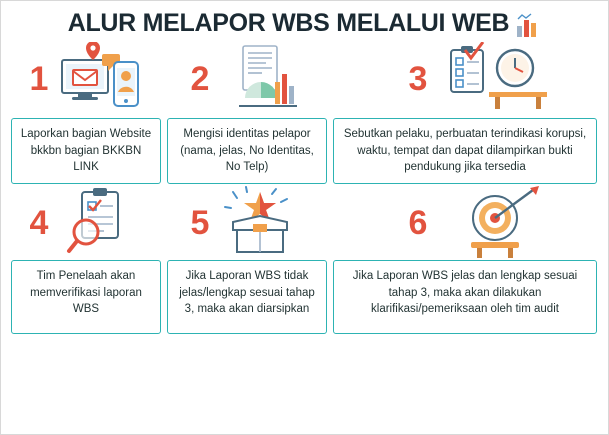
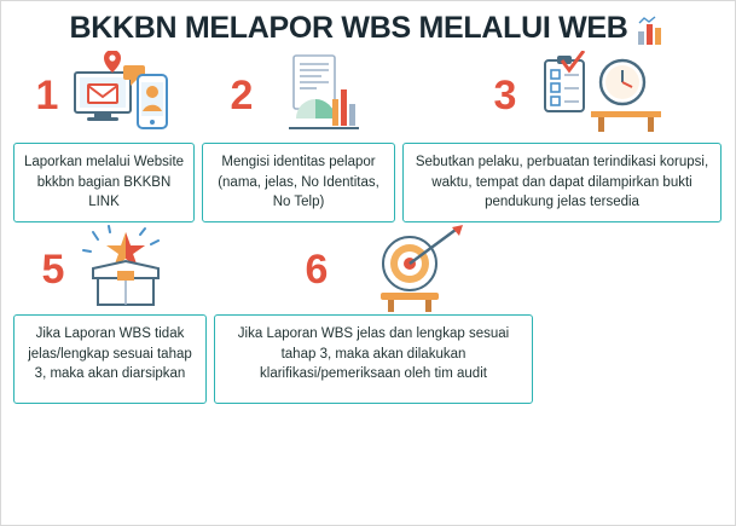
- ALUR MELAPOR WBS MELALUI WEB
+ BKKBN MELAPOR WBS MELALUI WEB
  1
- Laporkan bagian Website bkkbn bagian BKKBN LINK
+ Laporkan melalui Website bkkbn bagian BKKBN LINK
  2
  Mengisi identitas pelapor (nama, jelas, No Identitas, No Telp)
  3
- Sebutkan pelaku, perbuatan terindikasi korupsi, waktu, tempat dan dapat dilampirkan bukti pendukung jika tersedia
+ Sebutkan pelaku, perbuatan terindikasi korupsi, waktu, tempat dan dapat dilampirkan bukti pendukung jelas tersedia
- 4
- Tim Penelaah akan memverifikasi laporan WBS
  5
  Jika Laporan WBS tidak jelas/lengkap sesuai tahap 3, maka akan diarsipkan
  6
  Jika Laporan WBS jelas dan lengkap sesuai tahap 3, maka akan dilakukan klarifikasi/pemeriksaan oleh tim audit
